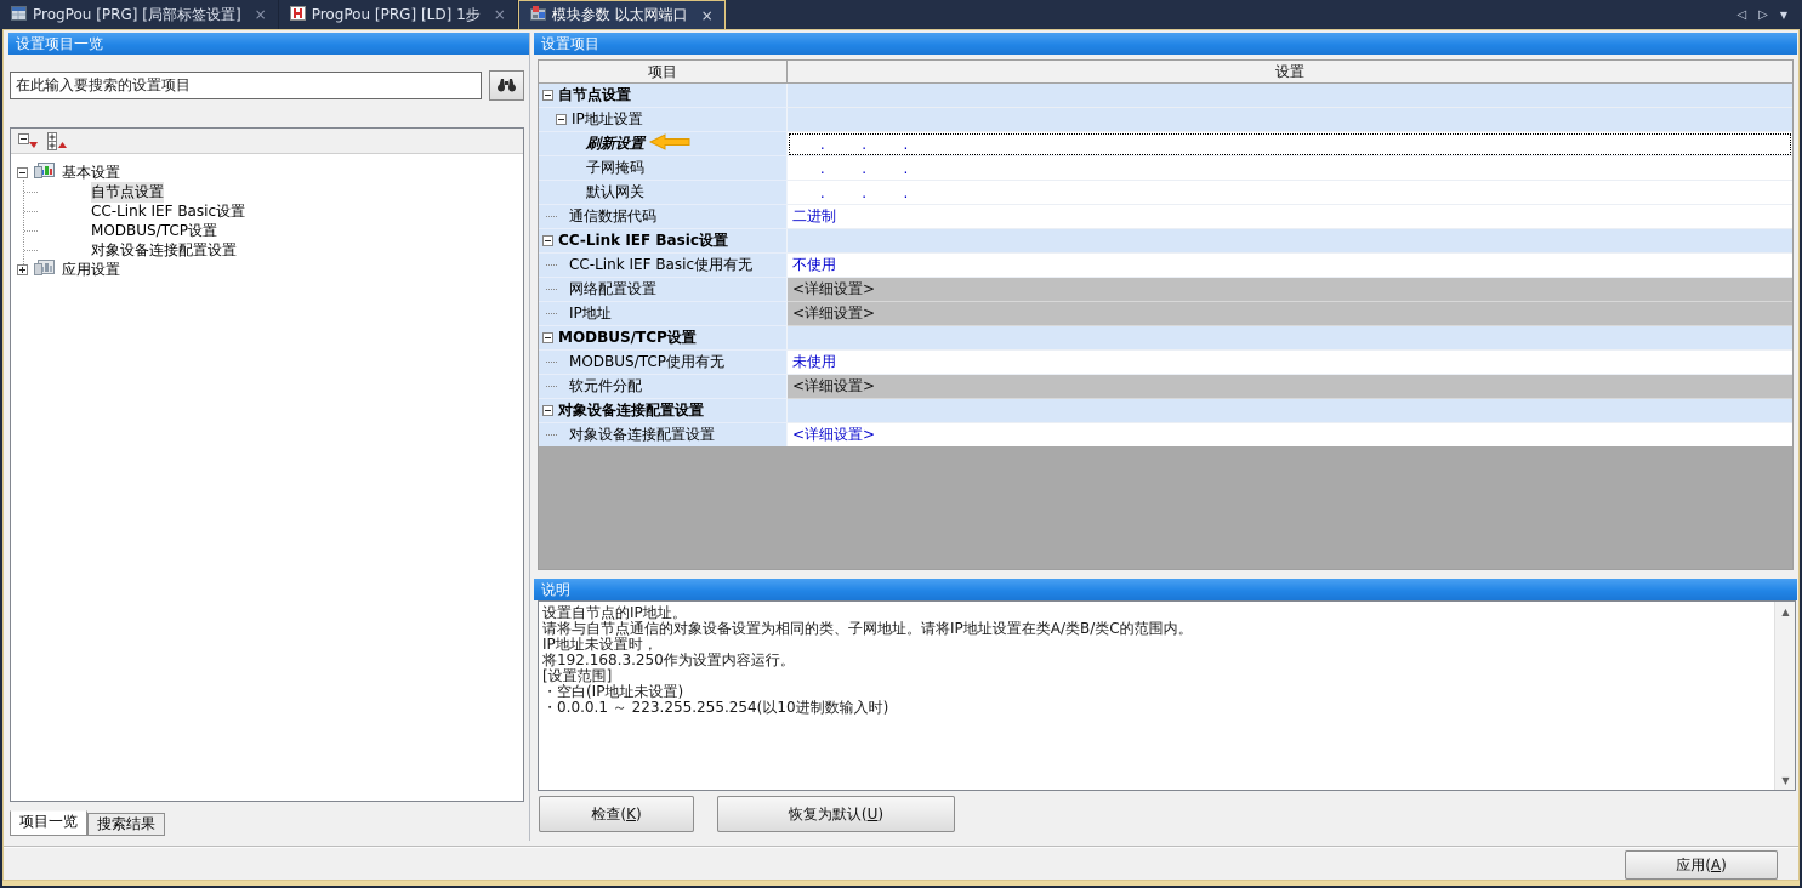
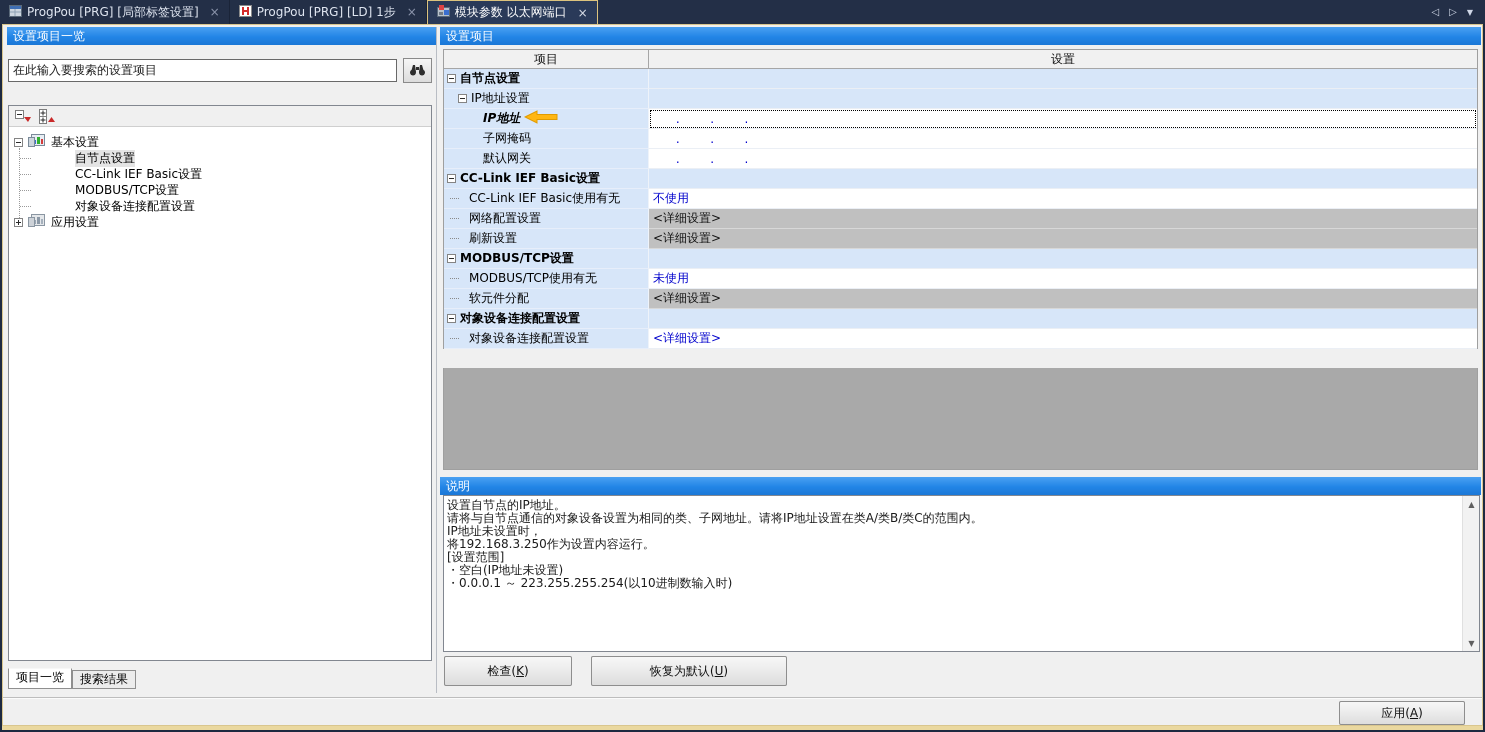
  ProgPou [PRG] [局部标签设置]
  ×
  ProgPou [PRG] [LD] 1步
  ×
  模块参数 以太网端口
  ×
  ◁
  ▷
  ▼
  设置项目一览
  在此输入要搜索的设置项目
  基本设置
  自节点设置
  CC-Link IEF Basic设置
  MODBUS/TCP设置
  对象设备连接配置设置
  应用设置
  项目一览
  搜索结果
  设置项目
  项目
  设置
  自节点设置
  IP地址设置
- 刷新设置
+ IP地址
  . . .
  子网掩码
  . . .
  默认网关
  . . .
- 通信数据代码
- 二进制
  CC-Link IEF Basic设置
  CC-Link IEF Basic使用有无
  不使用
  网络配置设置
  <详细设置>
- IP地址
+ 刷新设置
  <详细设置>
  MODBUS/TCP设置
  MODBUS/TCP使用有无
  未使用
  软元件分配
  <详细设置>
  对象设备连接配置设置
  对象设备连接配置设置
  <详细设置>
  说明
  设置自节点的IP地址。
  请将与自节点通信的对象设备设置为相同的类、子网地址。请将IP地址设置在类A/类B/类C的范围内。
  IP地址未设置时，
  将192.168.3.250作为设置内容运行。
  [设置范围]
  ・空白(IP地址未设置)
  ・0.0.0.1 ～ 223.255.255.254(以10进制数输入时)
  ▲
  ▼
  检查(
  K
  )
  恢复为默认(
  U
  )
  应用(
  A
  )
